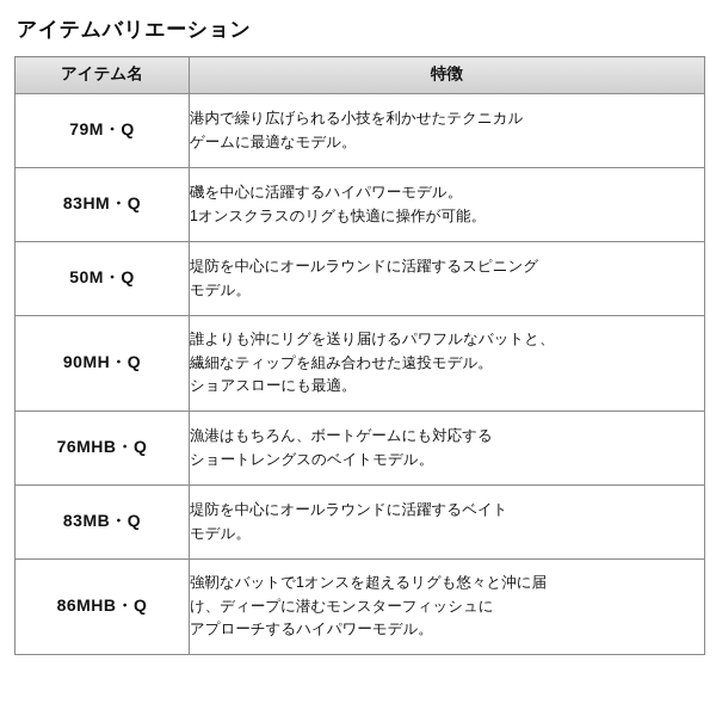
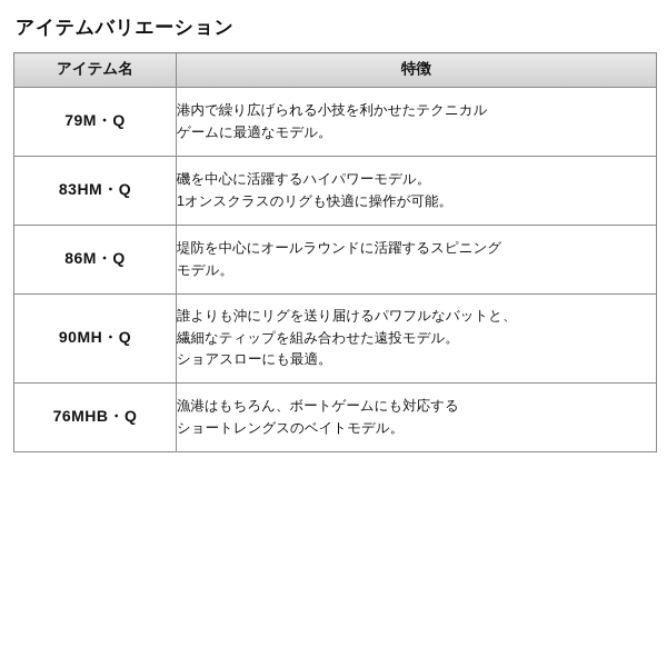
  アイテムバリエーション
  アイテム名	特徴
  79M・Q	港内で繰り広げられる小技を利かせたテクニカル ゲームに最適なモデル。
  83HM・Q	磯を中心に活躍するハイパワーモデル。 1オンスクラスのリグも快適に操作が可能。
- 50M・Q	堤防を中心にオールラウンドに活躍するスピニング モデル。
+ 86M・Q	堤防を中心にオールラウンドに活躍するスピニング モデル。
  90MH・Q	誰よりも沖にリグを送り届けるパワフルなバットと、 繊細なティップを組み合わせた遠投モデル。 ショアスローにも最適。
  76MHB・Q	漁港はもちろん、ボートゲームにも対応する ショートレングスのベイトモデル。
- 83MB・Q	堤防を中心にオールラウンドに活躍するベイト モデル。
- 86MHB・Q	強靭なバットで1オンスを超えるリグも悠々と沖に届 け、ディープに潜むモンスターフィッシュに アプローチするハイパワーモデル。
